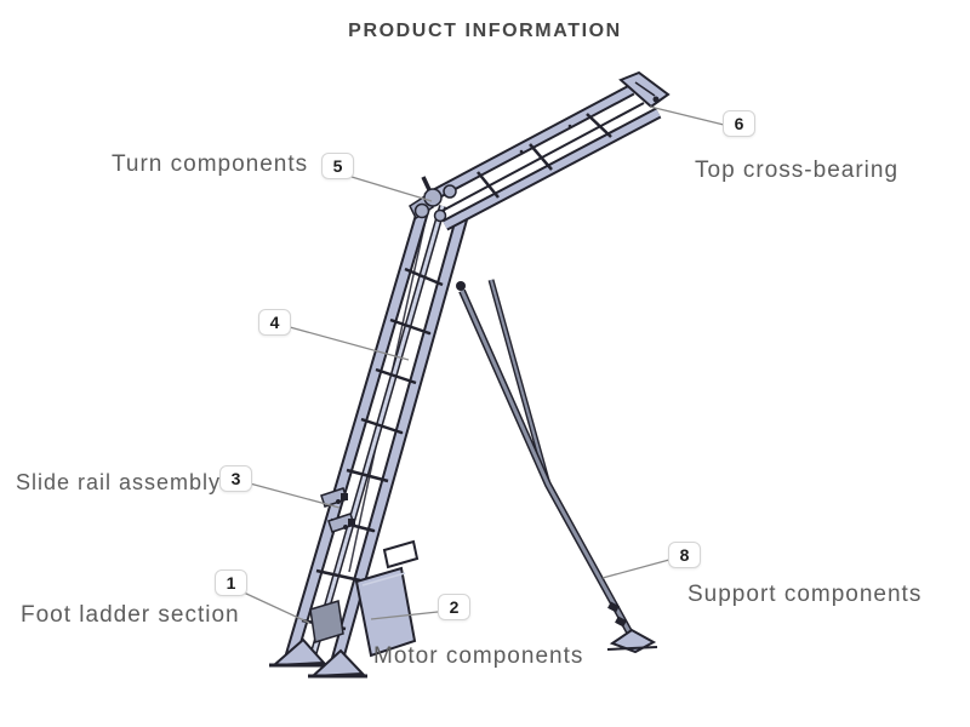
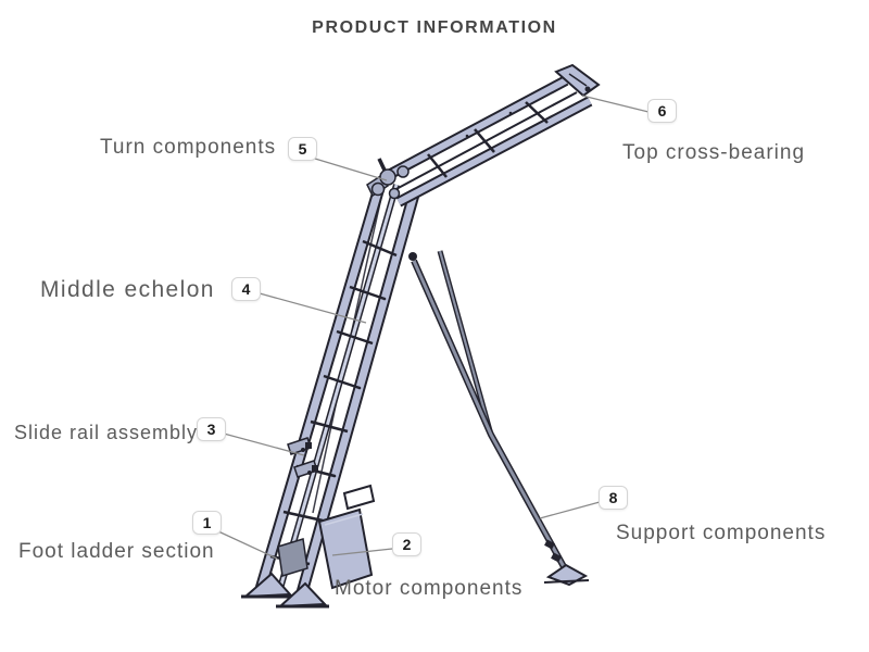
  PRODUCT INFORMATION
  1
  2
  3
  4
  5
  6
  8
  Foot ladder section
  Motor components
  Slide rail assembly
+ Middle echelon
  Turn components
  Top cross-bearing
  Support components
